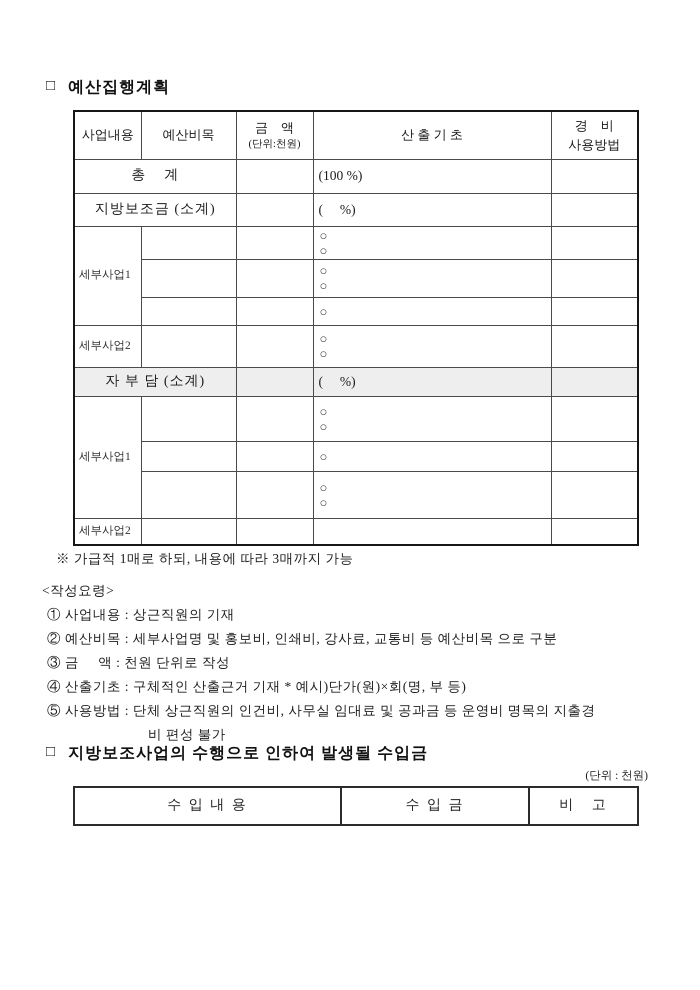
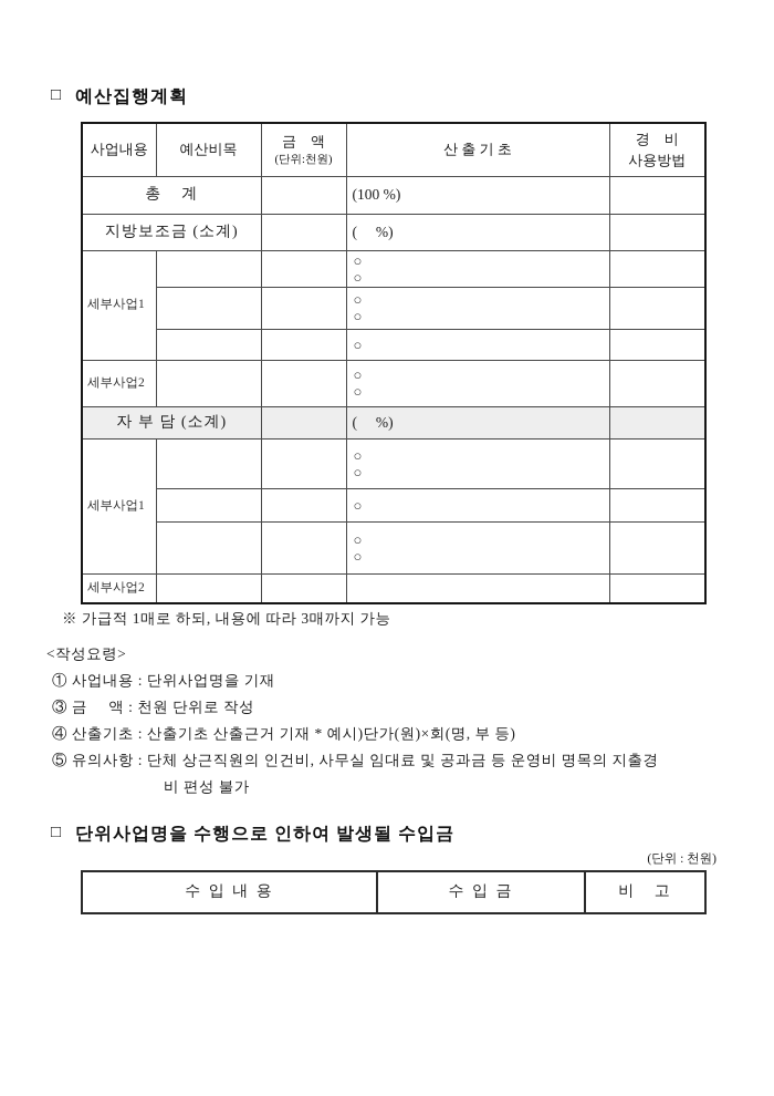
  □
  예산집행계획
  사업내용	예산비목	금 액 (단위:천원)	산 출 기 초	경 비 사용방법
  총 계		(100 %)
  지방보조금 (소계)		( %)
  세부사업1			○ ○
  		○ ○
  		○
  세부사업2			○ ○
  자 부 담 (소계)		( %)
  세부사업1			○ ○
  		○
  		○ ○
  세부사업2
  ※ 가급적 1매로 하되, 내용에 따라 3매까지 가능
  <작성요령>
- ① 사업내용 : 상근직원의 기재
+ ① 사업내용 : 단위사업명을 기재
- ② 예산비목 : 세부사업명 및 홍보비, 인쇄비, 강사료, 교통비 등 예산비목 으로 구분
  ③ 금 액 : 천원 단위로 작성
- ④ 산출기초 : 구체적인 산출근거 기재 * 예시)단가(원)×회(명, 부 등)
+ ④ 산출기초 : 산출기초 산출근거 기재 * 예시)단가(원)×회(명, 부 등)
- ⑤ 사용방법 : 단체 상근직원의 인건비, 사무실 임대료 및 공과금 등 운영비 명목의 지출경
+ ⑤ 유의사항 : 단체 상근직원의 인건비, 사무실 임대료 및 공과금 등 운영비 명목의 지출경
  비 편성 불가
  □
- 지방보조사업의 수행으로 인하여 발생될 수입금
+ 단위사업명을 수행으로 인하여 발생될 수입금
  (단위 : 천원)
  수 입 내 용	수 입 금	비 고
